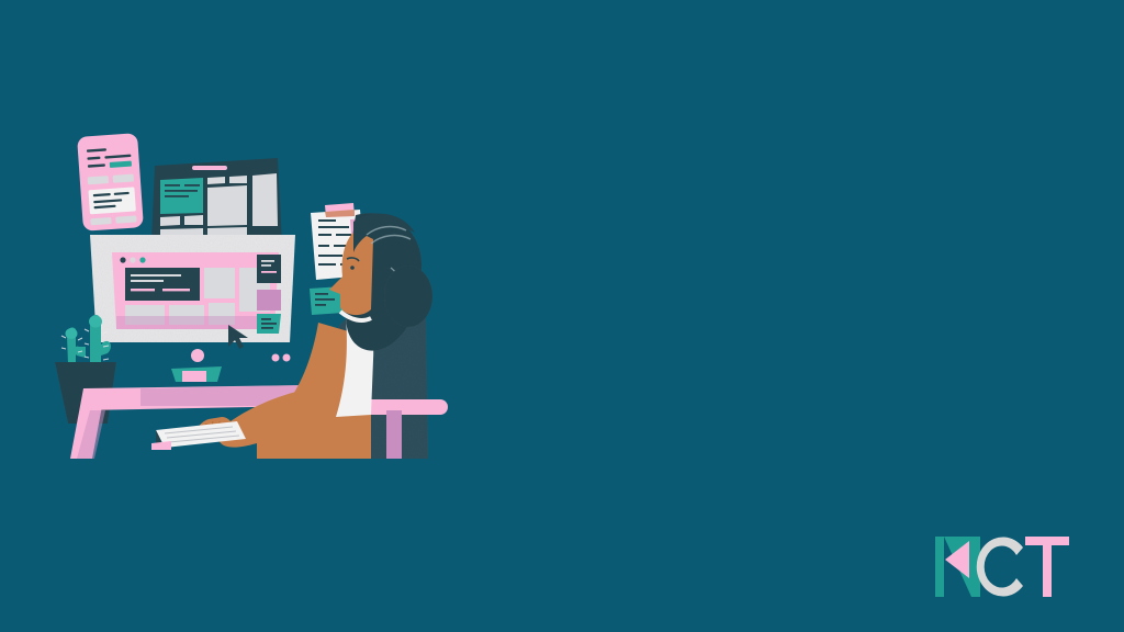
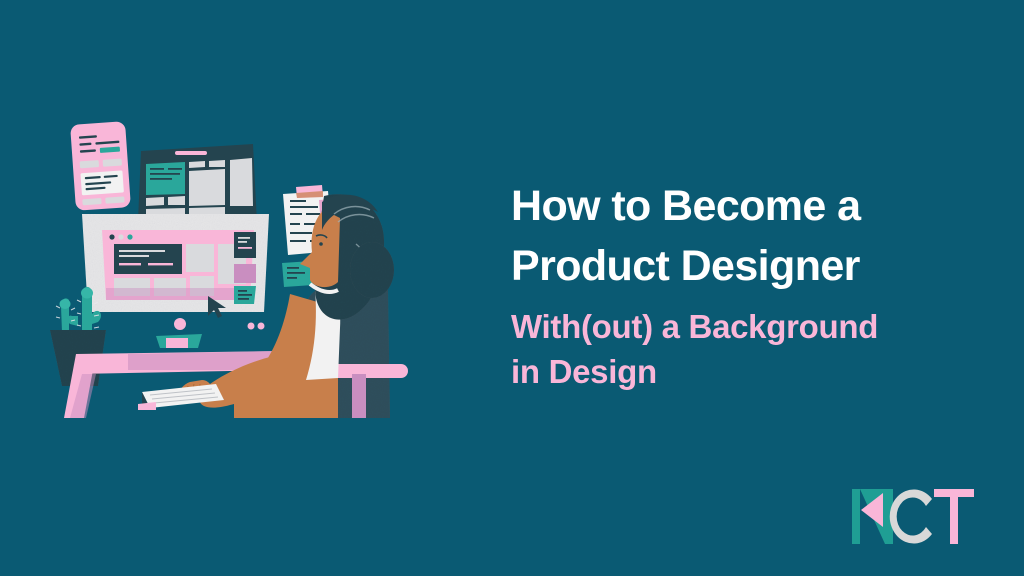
+ How to Become a
+ Product Designer
+ With(out) a Background
+ in Design
